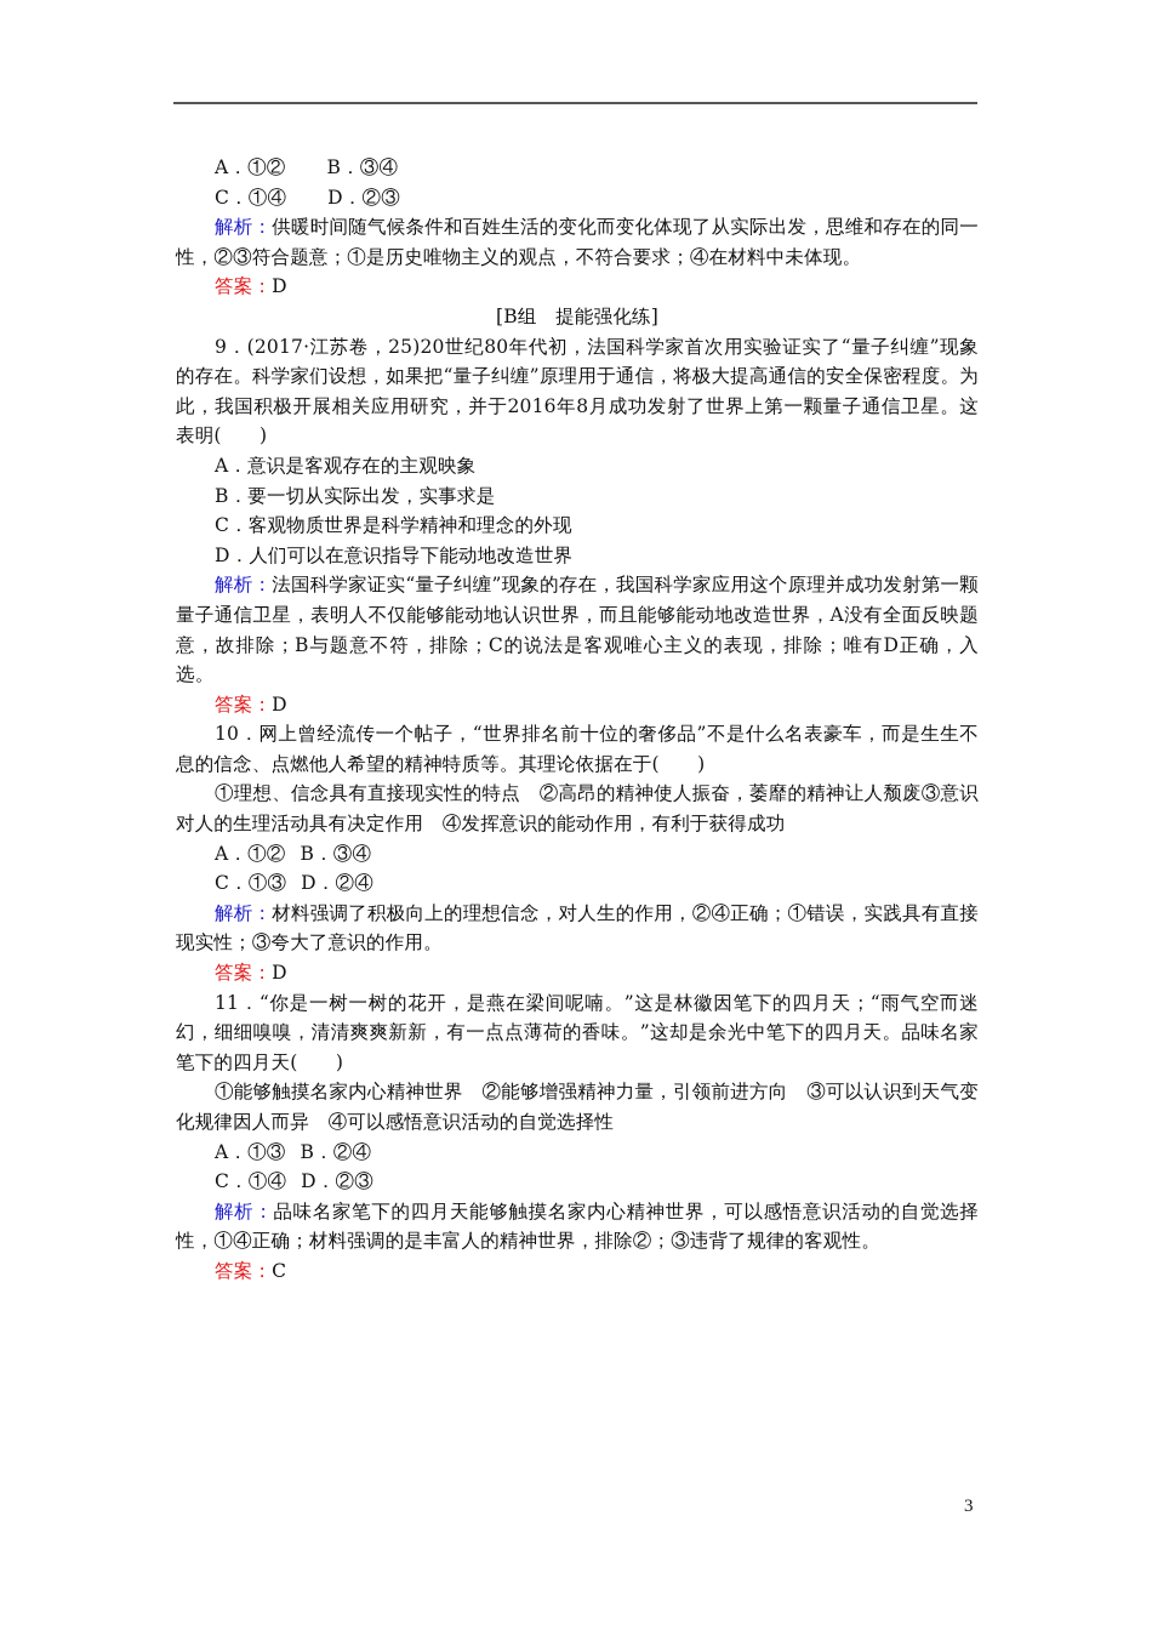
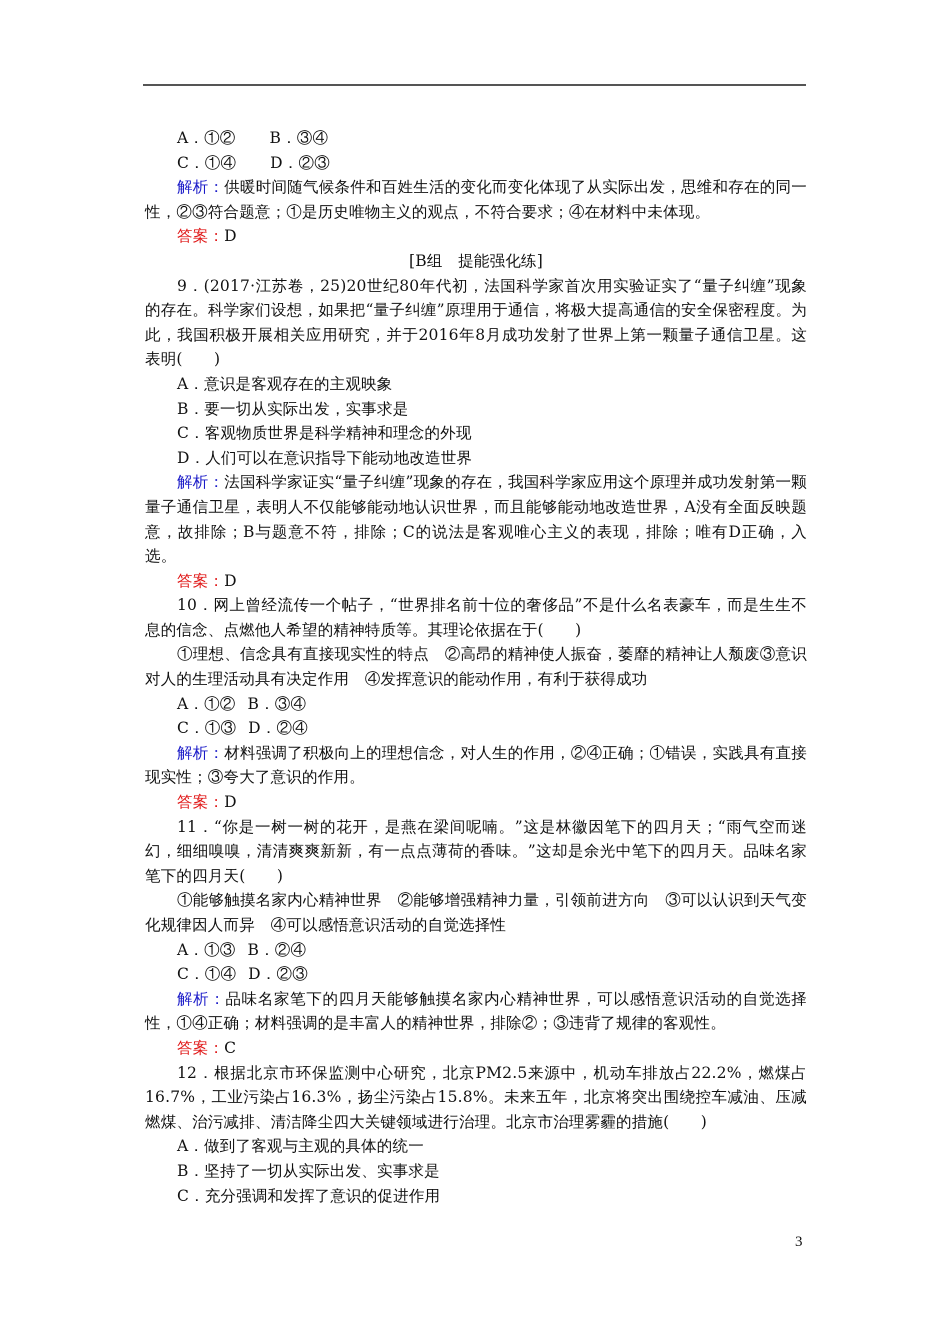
  A．①② B．③④
  C．①④ D．②③
  解析：供暖时间随气候条件和百姓生活的变化而变化体现了从实际出发，思维和存在的同一性，②③符合题意；①是历史唯物主义的观点，不符合要求；④在材料中未体现。
  答案：D
  [B组 提能强化练]
  9．(2017·江苏卷，25)20世纪80年代初，法国科学家首次用实验证实了“量子纠缠”现象的存在。科学家们设想，如果把“量子纠缠”原理用于通信，将极大提高通信的安全保密程度。为此，我国积极开展相关应用研究，并于2016年8月成功发射了世界上第一颗量子通信卫星。这表明( )
  A．意识是客观存在的主观映象
  B．要一切从实际出发，实事求是
  C．客观物质世界是科学精神和理念的外现
  D．人们可以在意识指导下能动地改造世界
  解析：法国科学家证实“量子纠缠”现象的存在，我国科学家应用这个原理并成功发射第一颗量子通信卫星，表明人不仅能够能动地认识世界，而且能够能动地改造世界，A没有全面反映题意，故排除；B与题意不符，排除；C的说法是客观唯心主义的表现，排除；唯有D正确，入选。
  答案：D
  10．网上曾经流传一个帖子，“世界排名前十位的奢侈品”不是什么名表豪车，而是生生不息的信念、点燃他人希望的精神特质等。其理论依据在于( )
  ①理想、信念具有直接现实性的特点 ②高昂的精神使人振奋，萎靡的精神让人颓废③意识对人的生理活动具有决定作用 ④发挥意识的能动作用，有利于获得成功
  A．①② B．③④
  C．①③ D．②④
  解析：材料强调了积极向上的理想信念，对人生的作用，②④正确；①错误，实践具有直接现实性；③夸大了意识的作用。
  答案：D
  11．“你是一树一树的花开，是燕在梁间呢喃。”这是林徽因笔下的四月天；“雨气空而迷幻，细细嗅嗅，清清爽爽新新，有一点点薄荷的香味。”这却是余光中笔下的四月天。品味名家笔下的四月天( )
  ①能够触摸名家内心精神世界 ②能够增强精神力量，引领前进方向 ③可以认识到天气变化规律因人而异 ④可以感悟意识活动的自觉选择性
  A．①③ B．②④
  C．①④ D．②③
  解析：品味名家笔下的四月天能够触摸名家内心精神世界，可以感悟意识活动的自觉选择性，①④正确；材料强调的是丰富人的精神世界，排除②；③违背了规律的客观性。
  答案：C
+ 12．根据北京市环保监测中心研究，北京PM2.5来源中，机动车排放占22.2%，燃煤占16.7%，工业污染占16.3%，扬尘污染占15.8%。未来五年，北京将突出围绕控车减油、压减燃煤、治污减排、清洁降尘四大关键领域进行治理。北京市治理雾霾的措施( )
+ A．做到了客观与主观的具体的统一
+ B．坚持了一切从实际出发、实事求是
+ C．充分强调和发挥了意识的促进作用
  3
